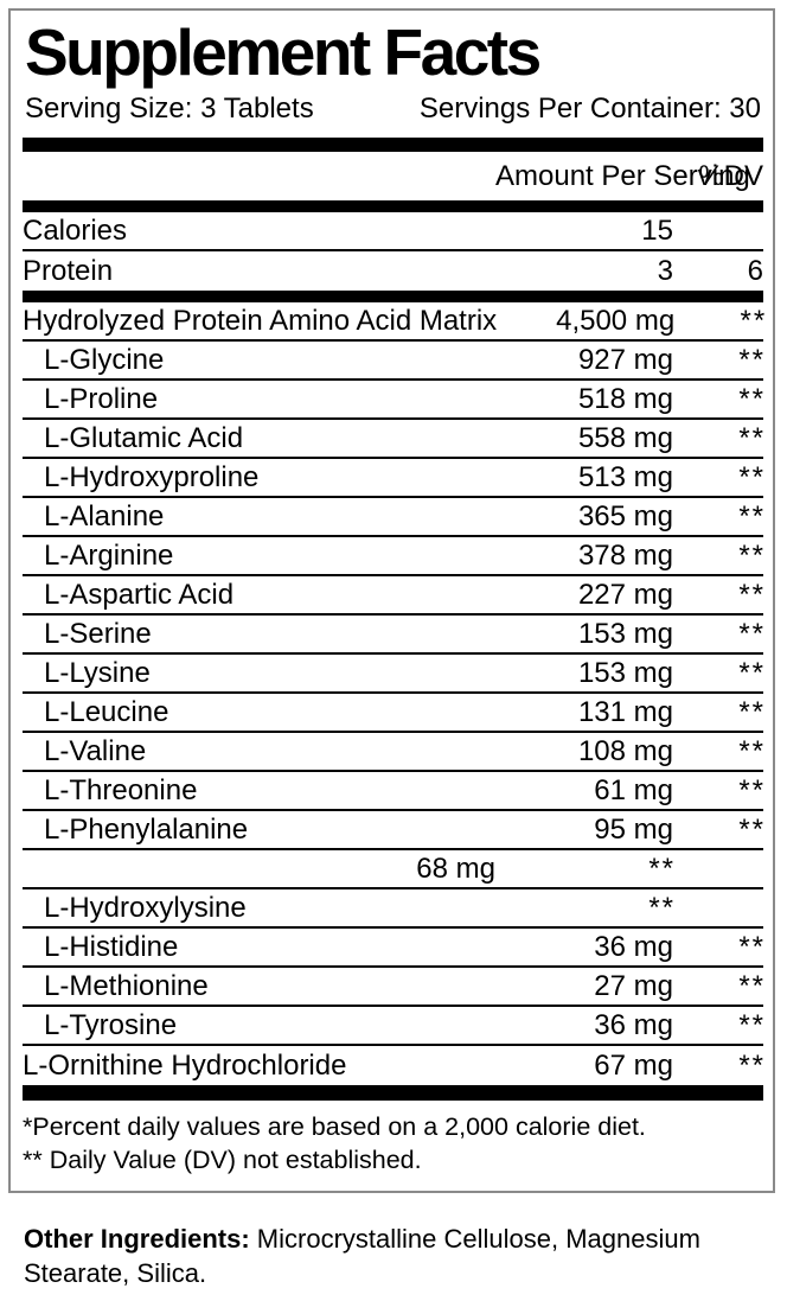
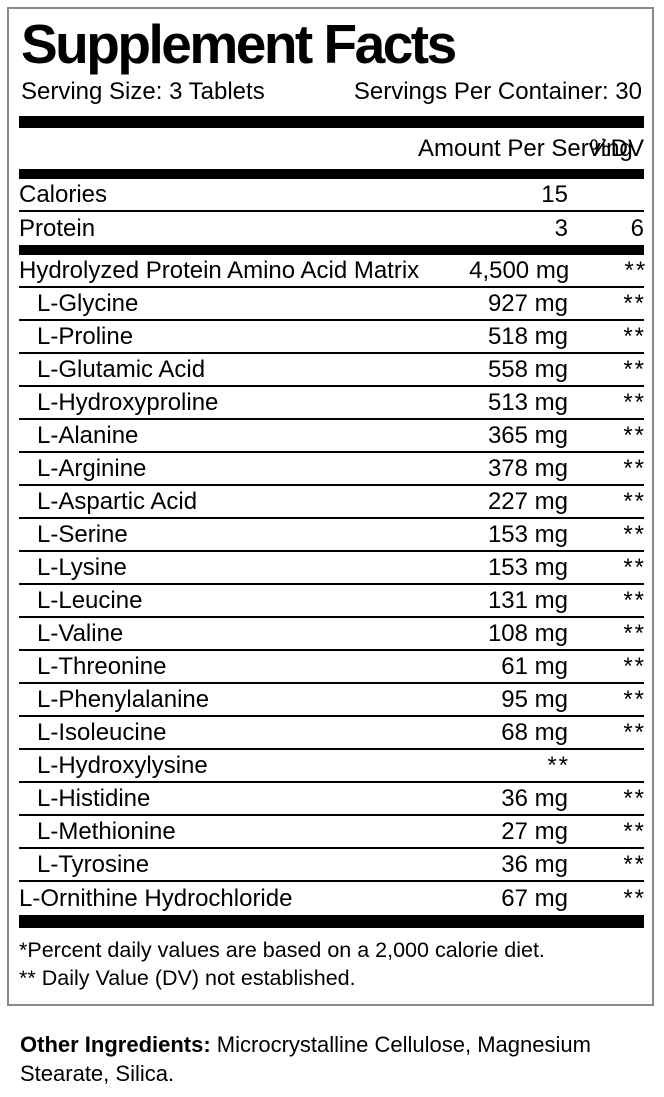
  Supplement Facts
  Serving Size: 3 Tablets
  Servings Per Container: 30
  %DV
  Calories
  15
  Protein
  3
  6
  Hydrolyzed Protein Amino Acid Matrix
  4,500 mg
  **
  L-Glycine
  927 mg
  **
  L-Proline
  518 mg
  **
  L-Glutamic Acid
  558 mg
  **
  L-Hydroxyproline
  513 mg
  **
  L-Alanine
  365 mg
  **
  L-Arginine
  378 mg
  **
  L-Aspartic Acid
  227 mg
  **
  L-Serine
  153 mg
  **
  L-Lysine
  153 mg
  **
  L-Leucine
  131 mg
  **
  L-Valine
  108 mg
  **
  L-Threonine
  61 mg
  **
  L-Phenylalanine
  95 mg
  **
+ L-Isoleucine
  68 mg
  **
  L-Hydroxylysine
  **
  L-Histidine
  36 mg
  **
  L-Methionine
  27 mg
  **
  L-Tyrosine
  36 mg
  **
  L-Ornithine Hydrochloride
  67 mg
  **
  *Percent daily values are based on a 2,000 calorie diet.
  ** Daily Value (DV) not established.
  Other Ingredients: Microcrystalline Cellulose, Magnesium Stearate, Silica.
